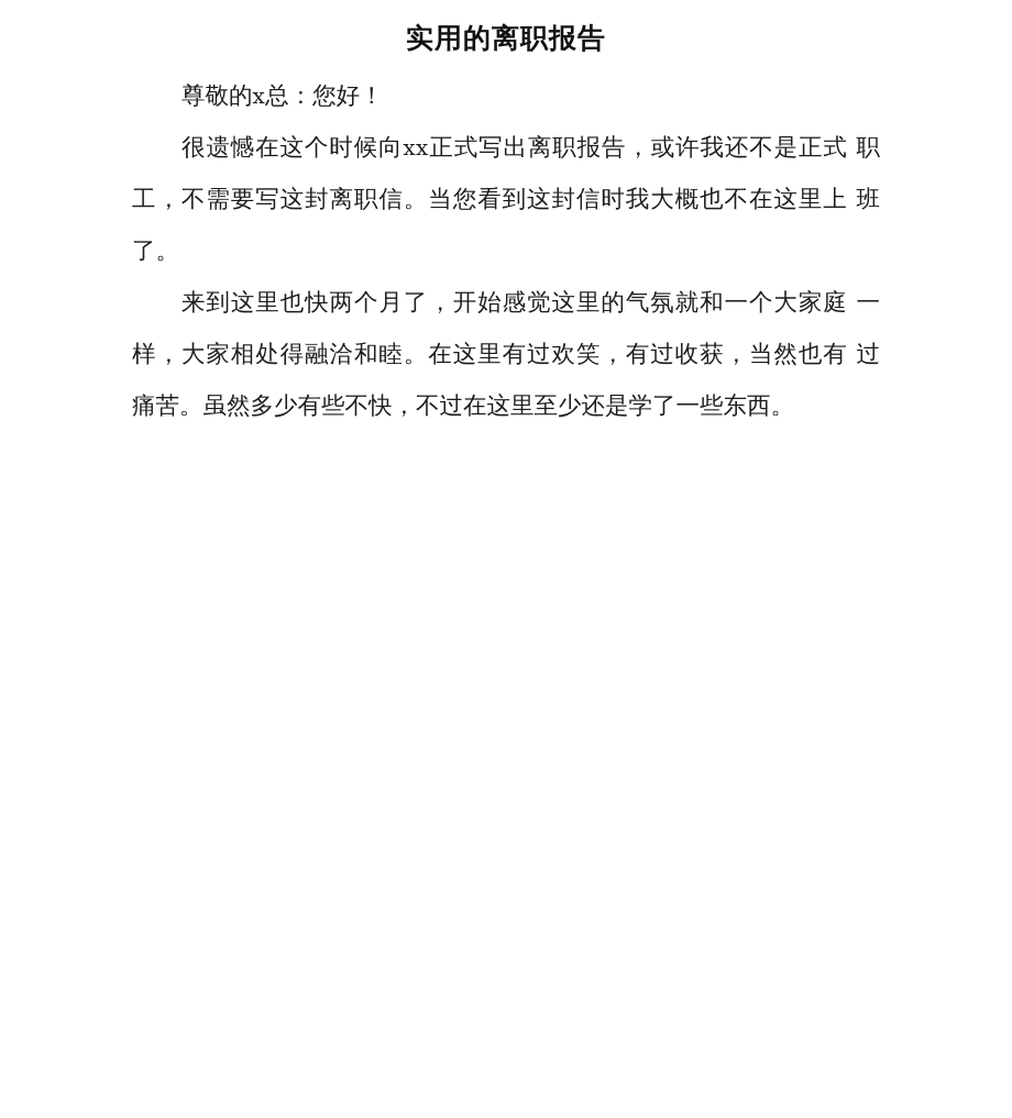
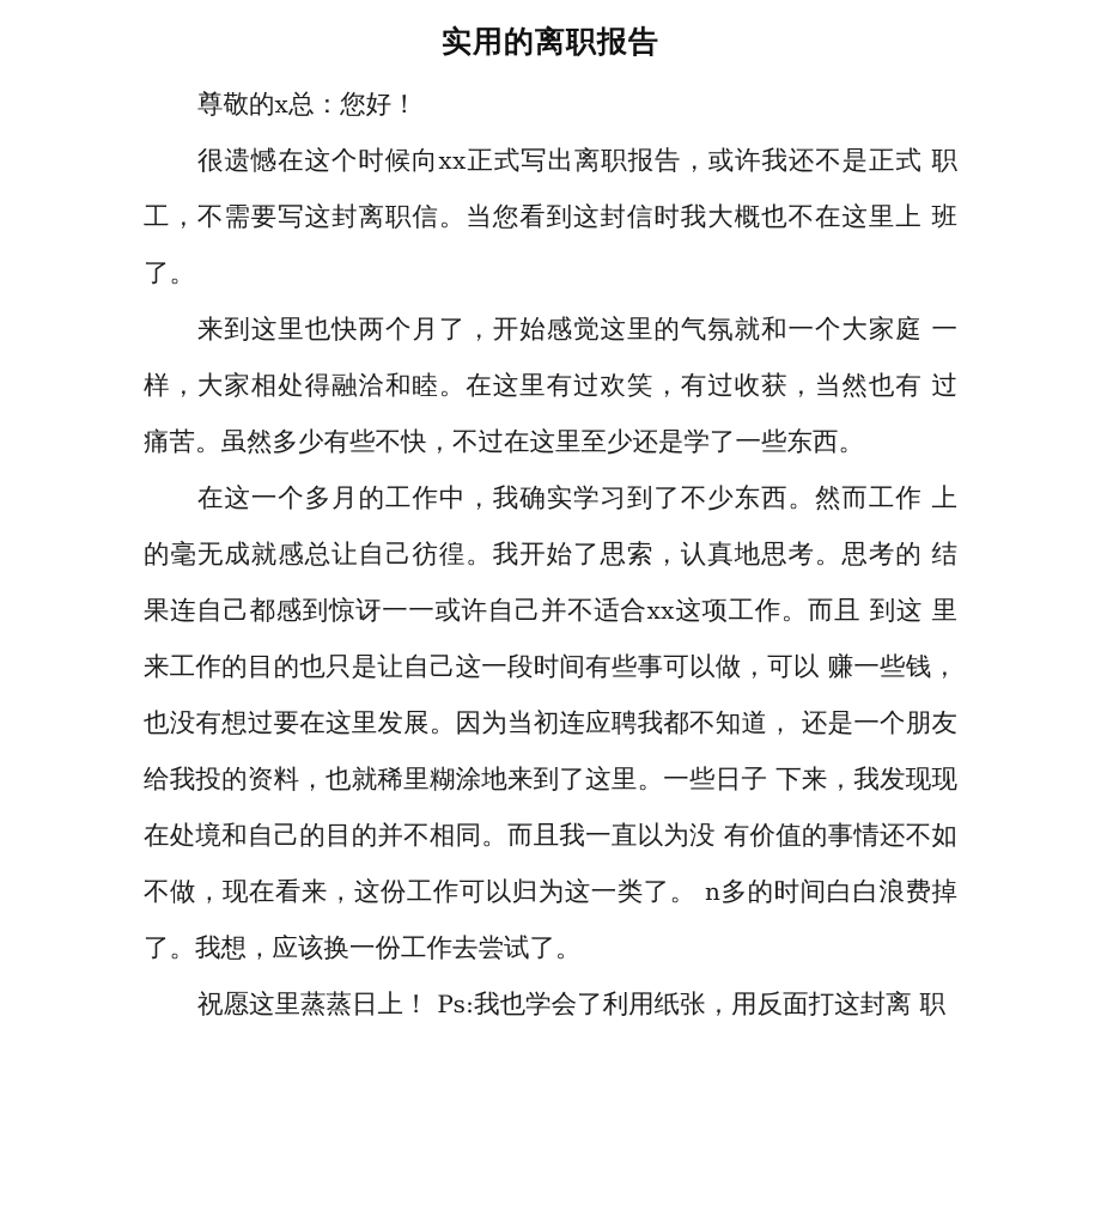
  实用的离职报告
  尊敬的x总：您好！
  很遗憾在这个时候向xx正式写出离职报告，或许我还不是正式 职工，不需要写这封离职信。当您看到这封信时我大概也不在这里上 班了。
  来到这里也快两个月了，开始感觉这里的气氛就和一个大家庭 一样，大家相处得融洽和睦。在这里有过欢笑，有过收获，当然也有 过 痛苦。虽然多少有些不快，不过在这里至少还是学了一些东西。
+ 在这一个多月的工作中，我确实学习到了不少东西。然而工作 上 的毫无成就感总让自己彷徨。我开始了思索，认真地思考。思考的 结 果连自己都感到惊讶一一或许自己并不适合xx这项工作。而且 到这 里来工作的目的也只是让自己这一段时间有些事可以做，可以 赚一些钱，也没有想过要在这里发展。因为当初连应聘我都不知道， 还是一个朋友给我投的资料，也就稀里糊涂地来到了这里。一些日子 下来，我发现现在处境和自己的目的并不相同。而且我一直以为没 有价值的事情还不如不做，现在看来，这份工作可以归为这一类了。 n多的时间白白浪费掉了。我想，应该换一份工作去尝试了。
+ 祝愿这里蒸蒸日上！ Ps:我也学会了利用纸张，用反面打这封离 职
